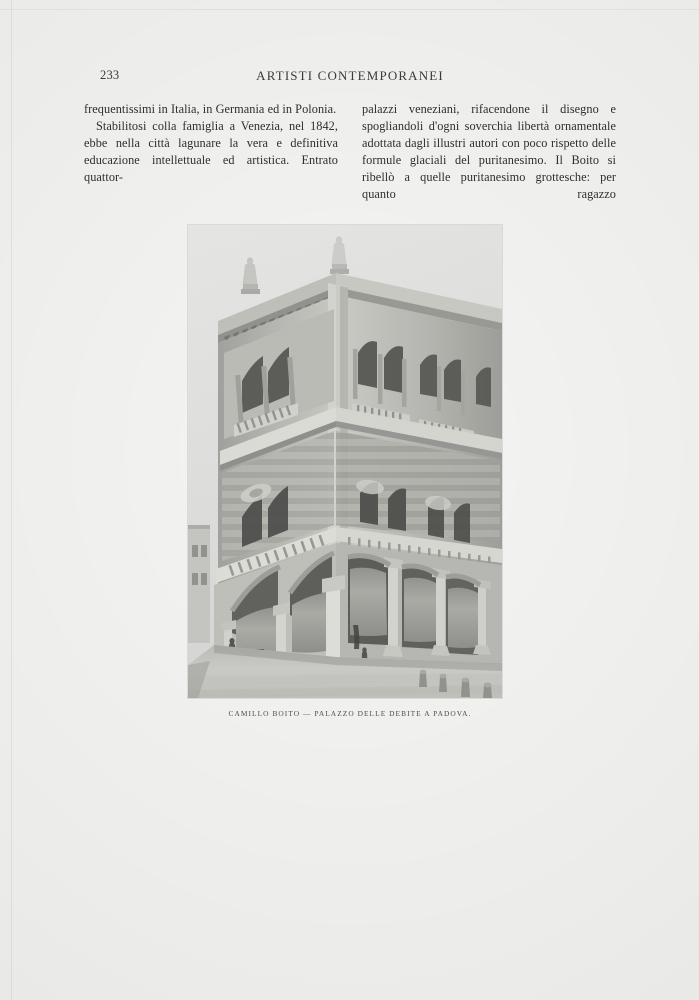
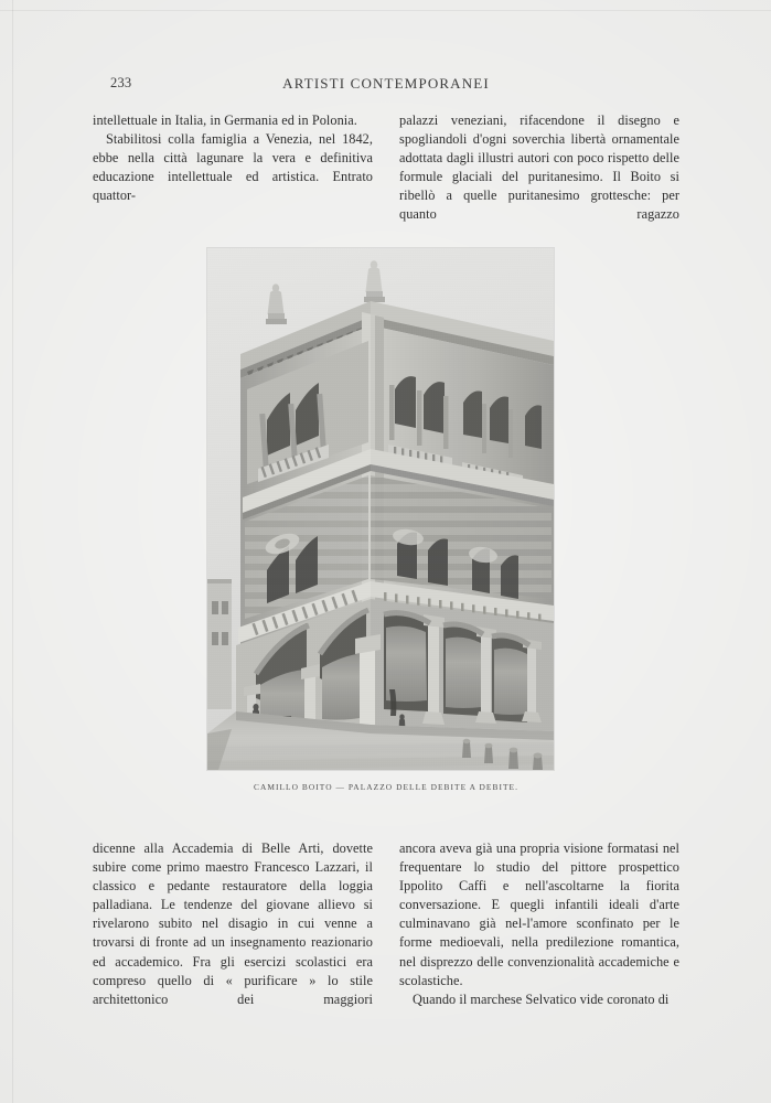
  233
  ARTISTI CONTEMPORANEI
- frequentissimi in Italia, in Germania ed in Polonia.
+ intellettuale in Italia, in Germania ed in Polonia.
  Stabilitosi colla famiglia a Venezia, nel 1842, ebbe nella città lagunare la vera e definitiva educazione intellettuale ed artistica. Entrato quattor-
  palazzi veneziani, rifacendone il disegno e spogliandoli d'ogni soverchia libertà ornamentale adottata dagli illustri autori con poco rispetto delle formule glaciali del puritanesimo. Il Boito si ribellò a quelle puritanesimo grottesche: per quanto ragazzo
- CAMILLO BOITO — PALAZZO DELLE DEBITE A PADOVA.
+ CAMILLO BOITO — PALAZZO DELLE DEBITE A DEBITE.
+ dicenne alla Accademia di Belle Arti, dovette subire come primo maestro Francesco Lazzari, il classico e pedante restauratore della loggia palladiana. Le tendenze del giovane allievo si rivelarono subito nel disagio in cui venne a trovarsi di fronte ad un insegnamento reazionario ed accademico. Fra gli esercizi scolastici era compreso quello di « purificare » lo stile architettonico dei maggiori
+ ancora aveva già una propria visione formatasi nel frequentare lo studio del pittore prospettico Ippolito Caffi e nell'ascoltarne la fiorita conversazione. E quegli infantili ideali d'arte culminavano già nel-l'amore sconfinato per le forme medioevali, nella predilezione romantica, nel disprezzo delle convenzionalità accademiche e scolastiche.
+ Quando il marchese Selvatico vide coronato di
